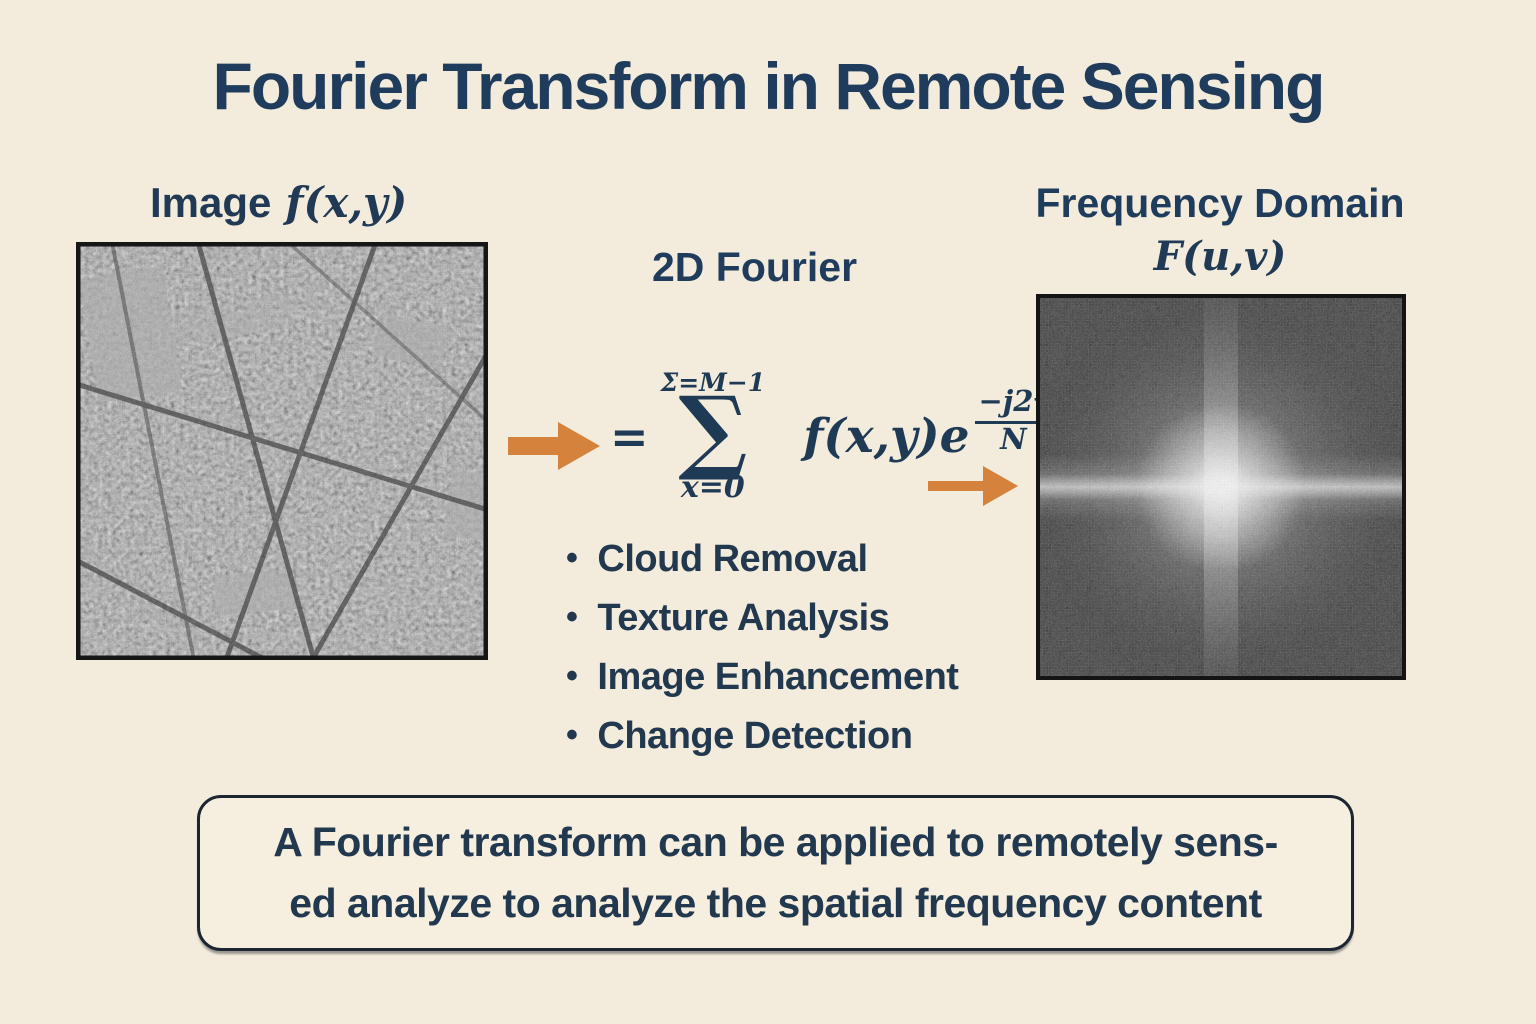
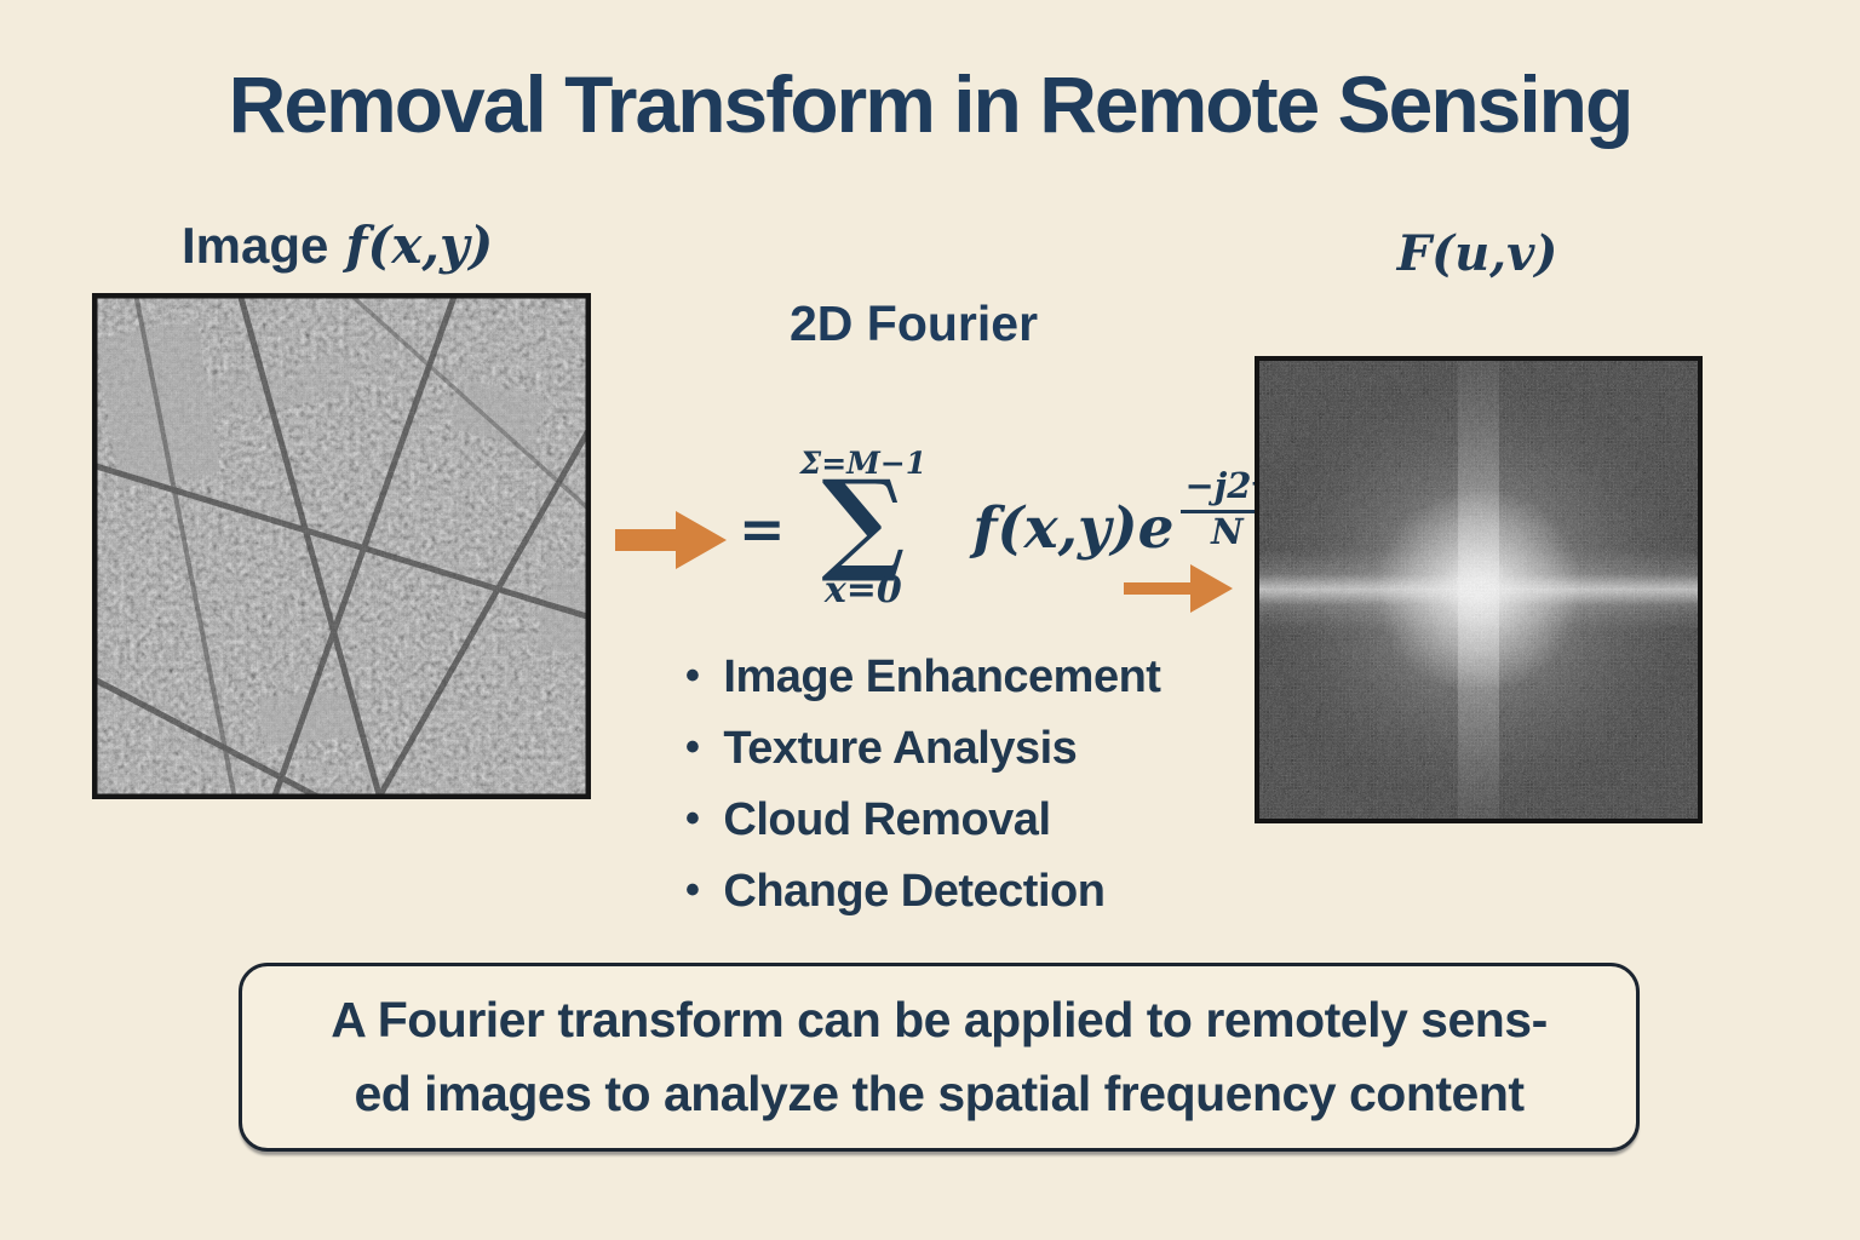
- Fourier Transform in Remote Sensing
+ Removal Transform in Remote Sensing
  Image
  f(x,y)
  2D Fourier
  =
  Σ=M−1
  ∑
  x=0
  f(x,y)e
  −j2
  N
  •
- Cloud Removal
+ Image Enhancement
  •
  Texture Analysis
  •
- Image Enhancement
+ Cloud Removal
  •
  Change Detection
- Frequency Domain
  F(u,v)
  A Fourier transform can be applied to remotely sens-
- ed analyze to analyze the spatial frequency content
+ ed images to analyze the spatial frequency content
